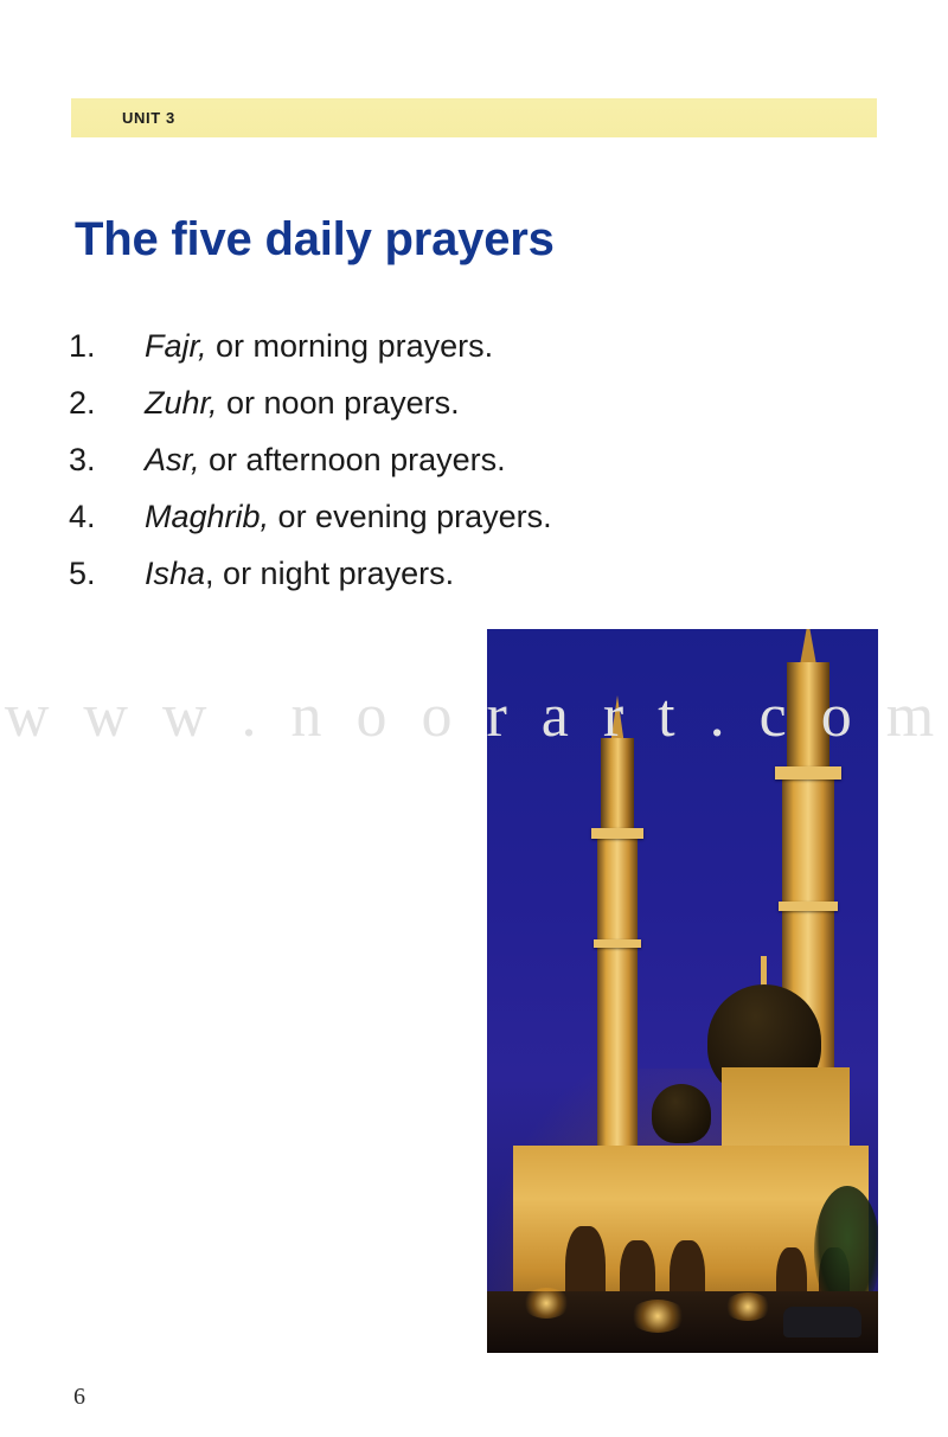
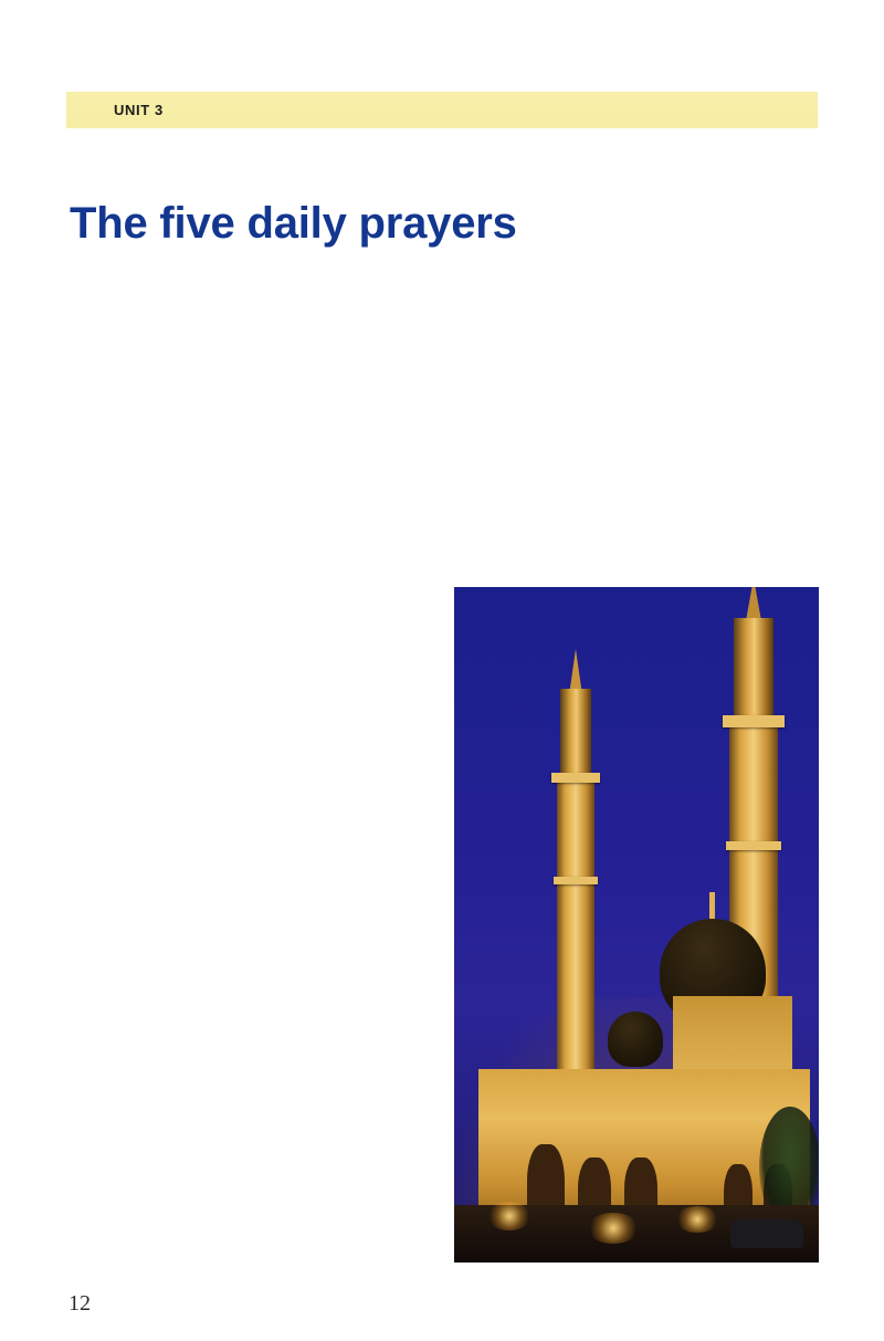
  UNIT 3
  The five daily prayers
- 1.
- Fajr, or morning prayers.
- 2.
- Zuhr, or noon prayers.
- 3.
- Asr, or afternoon prayers.
- 4.
- Maghrib, or evening prayers.
- 5.
- Isha, or night prayers.
- w w w . n o o r a r t . c o m
- 6
+ 12
